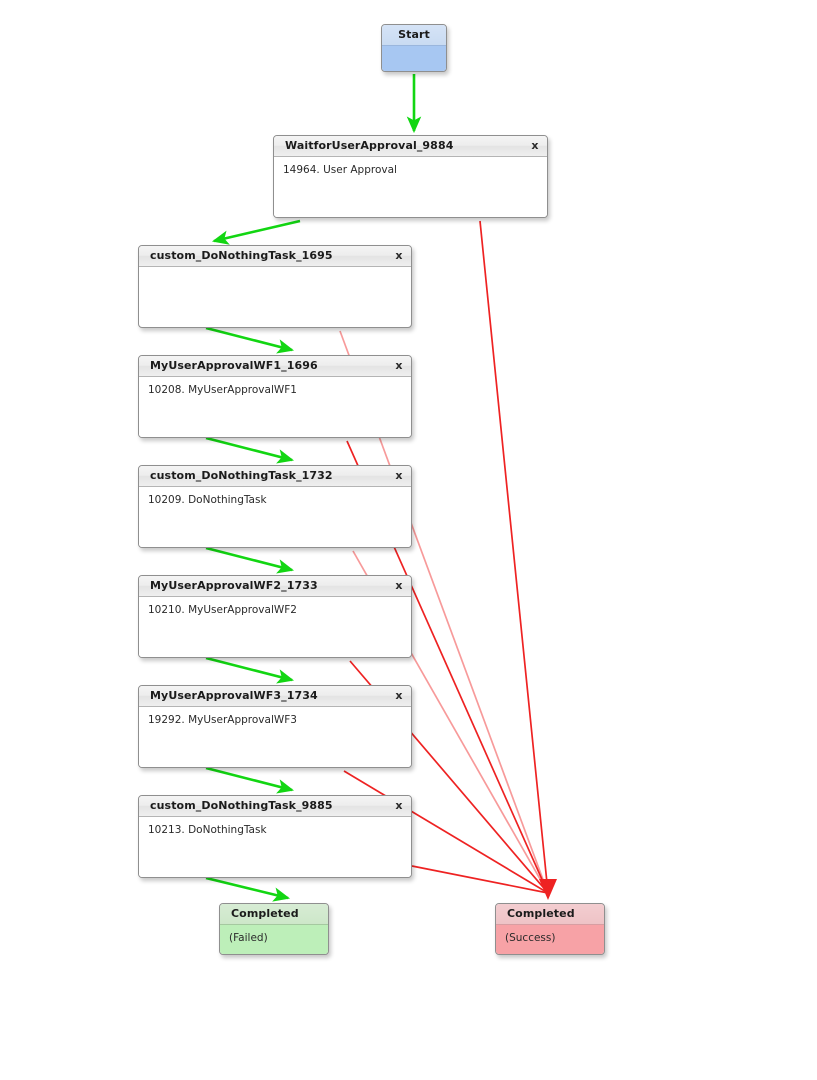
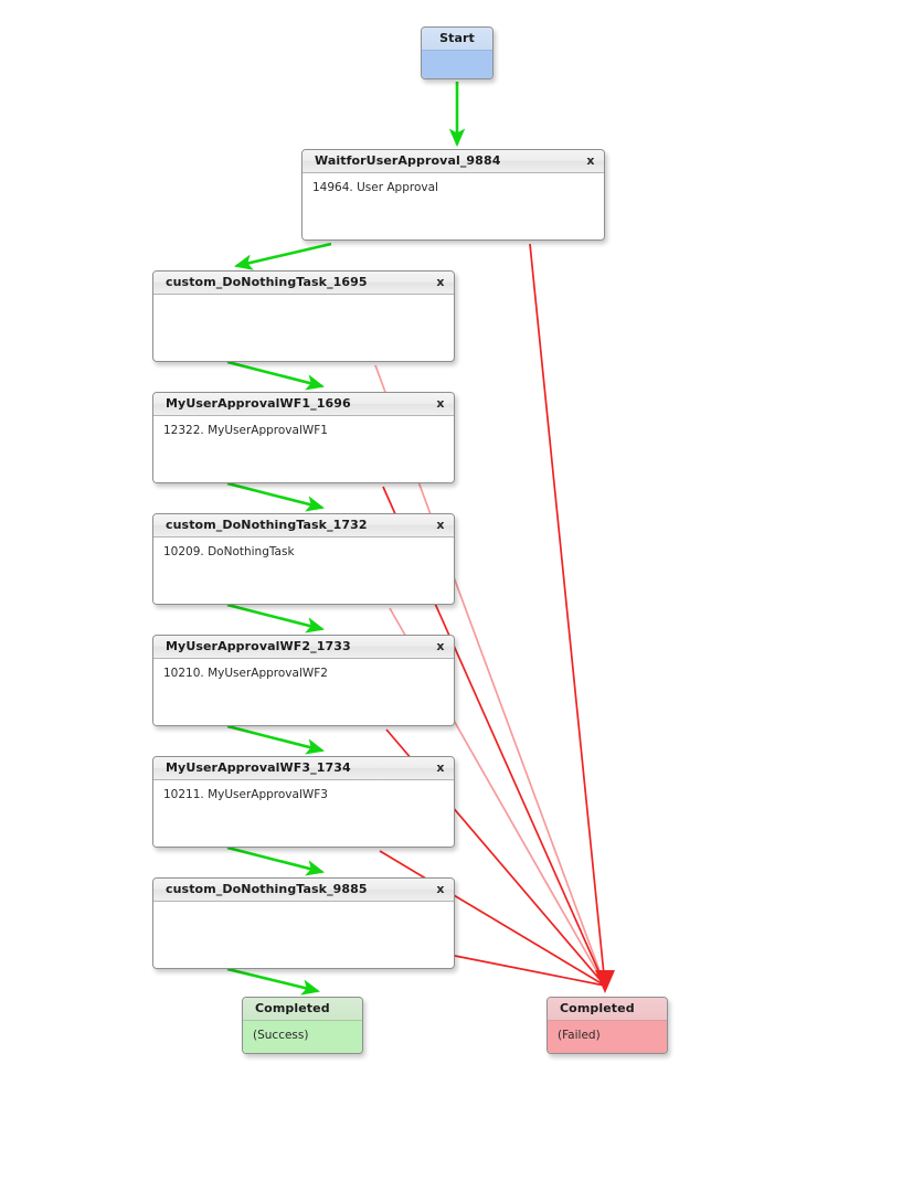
  Start
  WaitforUserApproval_9884
  x
  14964. User Approval
  custom_DoNothingTask_1695
  x
  MyUserApprovalWF1_1696
  x
- 10208. MyUserApprovalWF1
+ 12322. MyUserApprovalWF1
  custom_DoNothingTask_1732
  x
  10209. DoNothingTask
  MyUserApprovalWF2_1733
  x
  10210. MyUserApprovalWF2
  MyUserApprovalWF3_1734
  x
- 19292. MyUserApprovalWF3
+ 10211. MyUserApprovalWF3
  custom_DoNothingTask_9885
  x
- 10213. DoNothingTask
  Completed
- (Failed)
+ (Success)
  Completed
- (Success)
+ (Failed)
